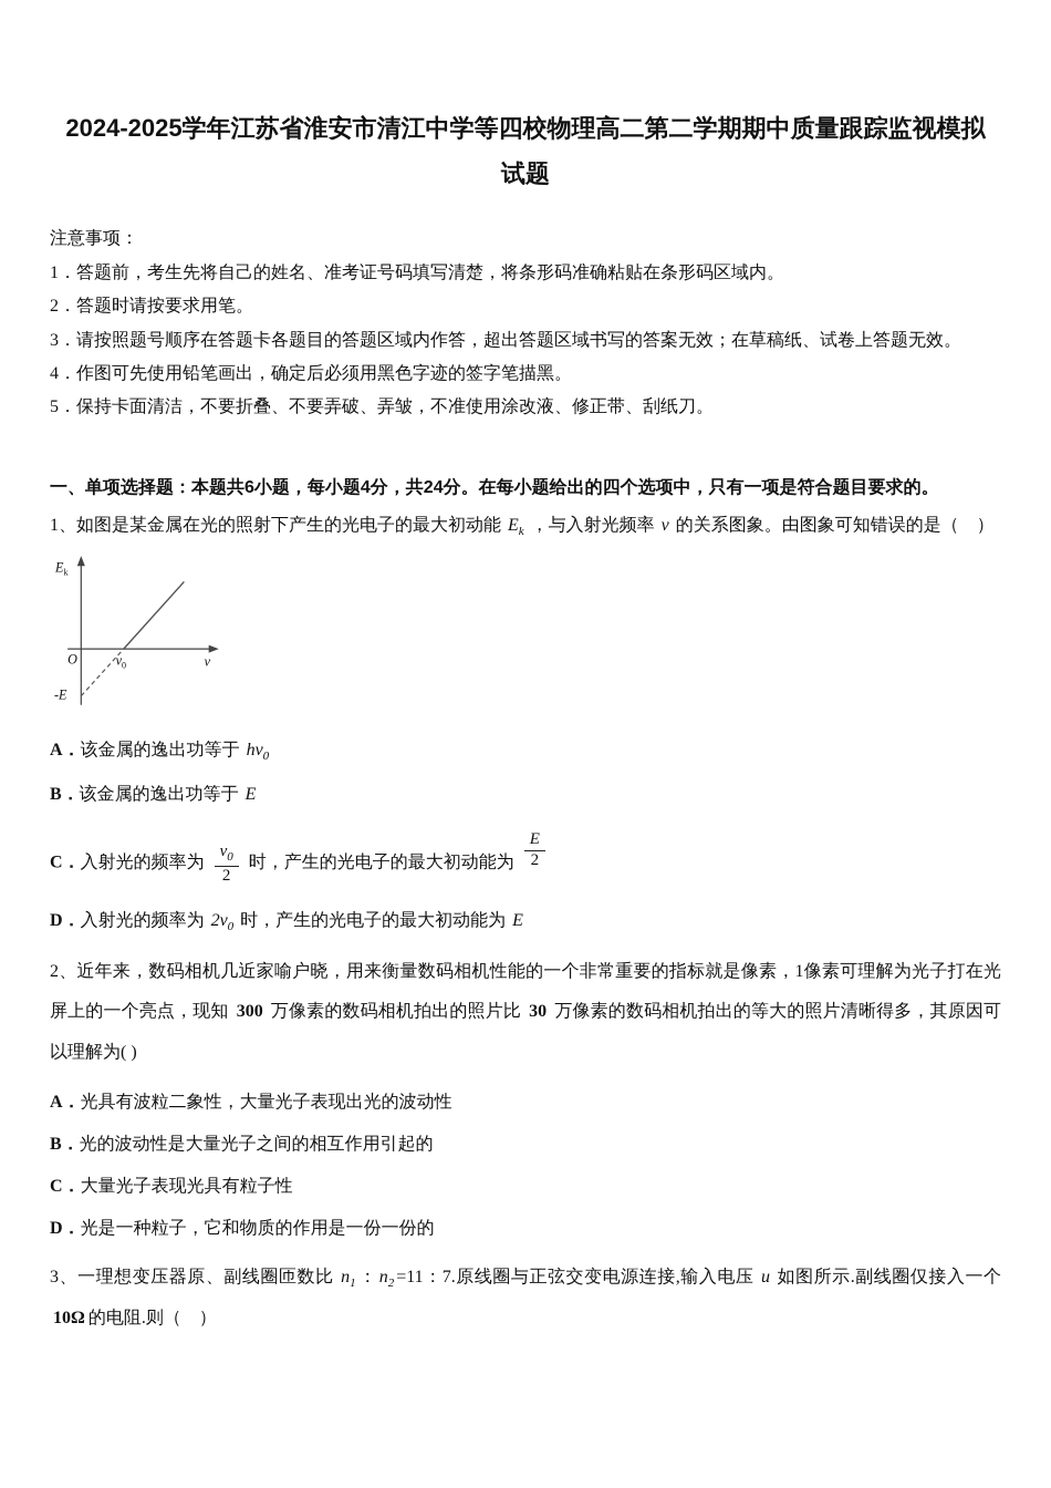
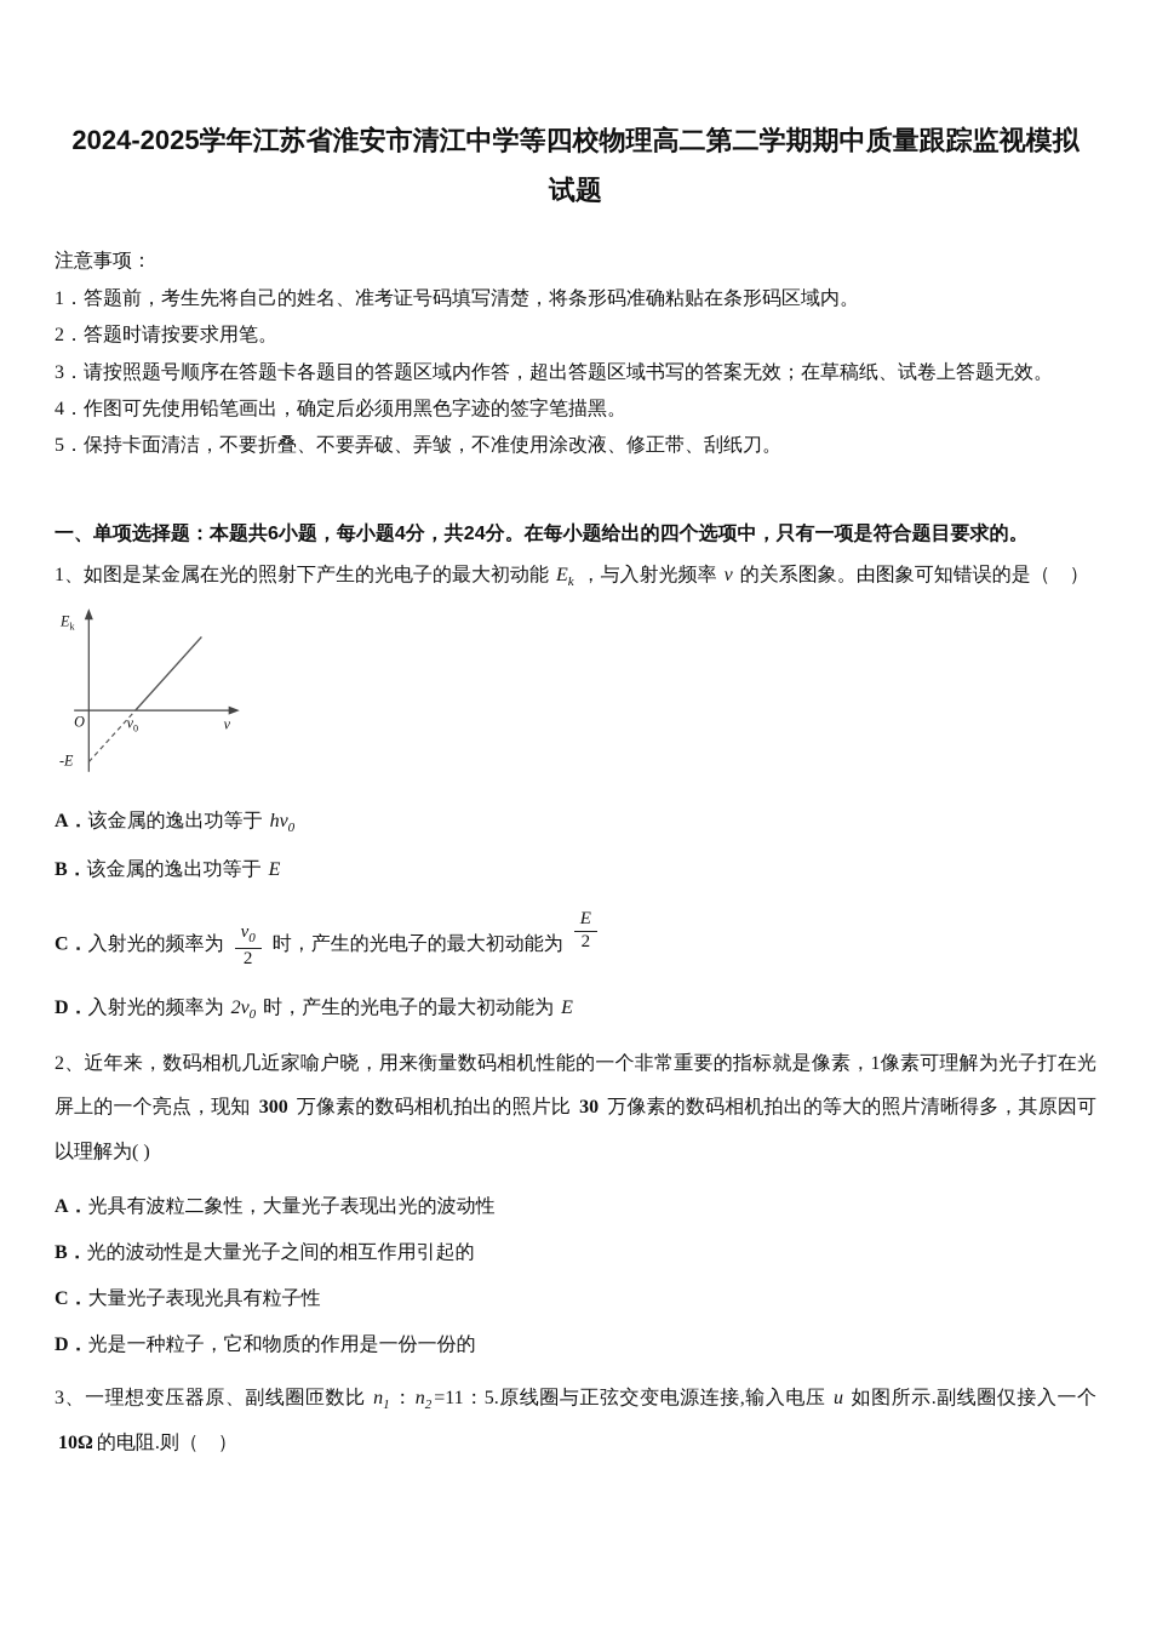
  2024-2025学年江苏省淮安市清江中学等四校物理高二第二学期期中质量跟踪监视模拟试题
  注意事项：
  1．答题前，考生先将自己的姓名、准考证号码填写清楚，将条形码准确粘贴在条形码区域内。
  2．答题时请按要求用笔。
  3．请按照题号顺序在答题卡各题目的答题区域内作答，超出答题区域书写的答案无效；在草稿纸、试卷上答题无效。
  4．作图可先使用铅笔画出，确定后必须用黑色字迹的签字笔描黑。
  5．保持卡面清洁，不要折叠、不要弄破、弄皱，不准使用涂改液、修正带、刮纸刀。
  一、单项选择题：本题共6小题，每小题4分，共24分。在每小题给出的四个选项中，只有一项是符合题目要求的。
  1、如图是某金属在光的照射下产生的光电子的最大初动能 Ek ，与入射光频率 ν 的关系图象。由图象可知错误的是（ ）
  Ek
  O
  ν0
  ν
  -E
  A．该金属的逸出功等于 hν0
  B．该金属的逸出功等于 E
  C．入射光的频率为
  ν0
  2
  时，产生的光电子的最大初动能为
  E
  2
  D．入射光的频率为 2ν0 时，产生的光电子的最大初动能为 E
  2、近年来，数码相机几近家喻户晓，用来衡量数码相机性能的一个非常重要的指标就是像素，1像素可理解为光子打在光屏上的一个亮点，现知 300 万像素的数码相机拍出的照片比 30 万像素的数码相机拍出的等大的照片清晰得多，其原因可以理解为( )
  A．光具有波粒二象性，大量光子表现出光的波动性
  B．光的波动性是大量光子之间的相互作用引起的
  C．大量光子表现光具有粒子性
  D．光是一种粒子，它和物质的作用是一份一份的
- 3、一理想变压器原、副线圈匝数比 n1 ：n2 =11：7.原线圈与正弦交变电源连接,输入电压 u 如图所示.副线圈仅接入一个10Ω 的电阻.则（ ）
+ 3、一理想变压器原、副线圈匝数比 n1 ：n2 =11：5.原线圈与正弦交变电源连接,输入电压 u 如图所示.副线圈仅接入一个10Ω 的电阻.则（ ）
